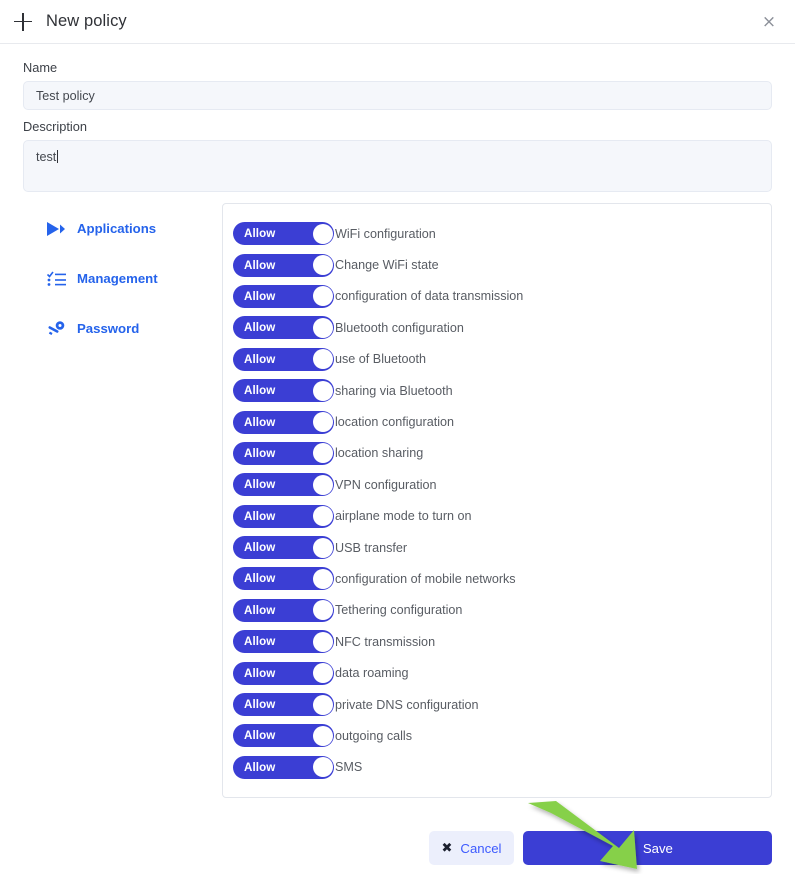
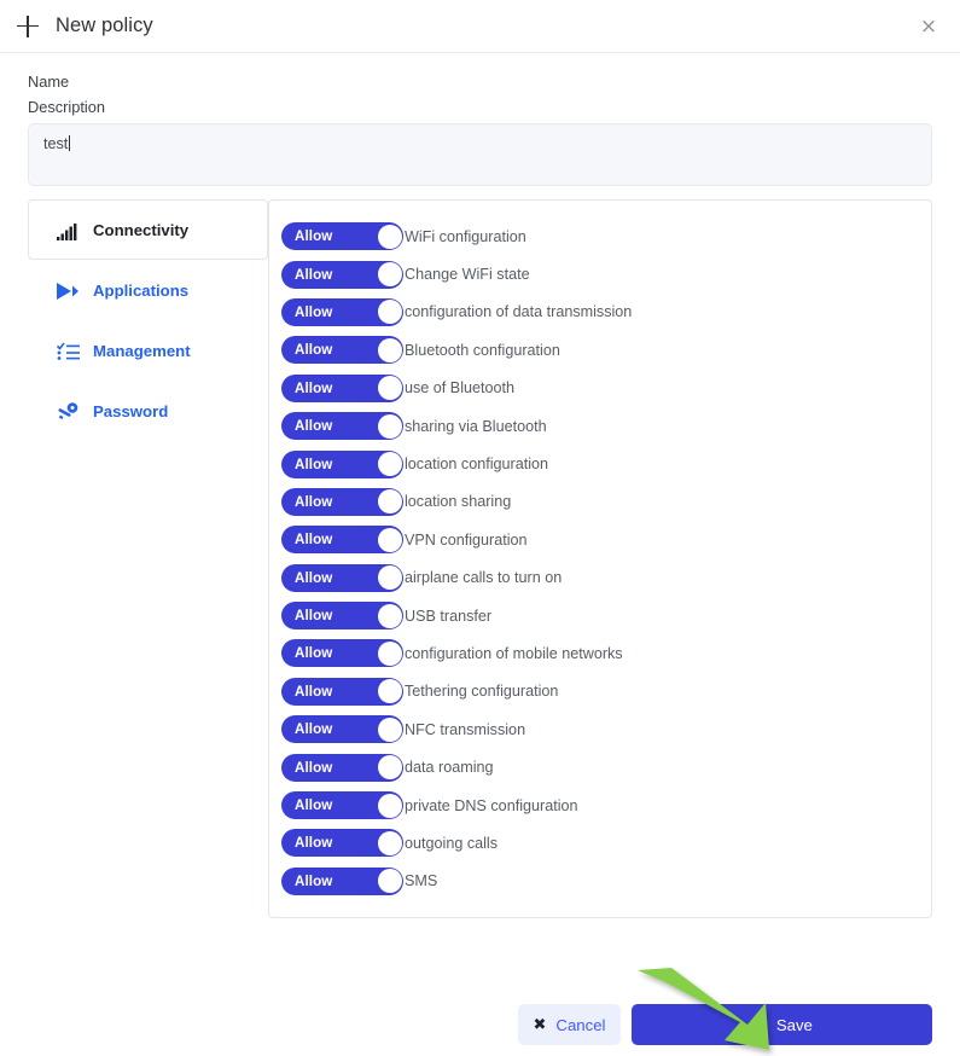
  New policy
  ×
  Name
- Test policy
  Description
  test
+ Connectivity
  Applications
  Management
  Password
  Allow
  WiFi configuration
  Allow
  Change WiFi state
  Allow
  configuration of data transmission
  Allow
  Bluetooth configuration
  Allow
  use of Bluetooth
  Allow
  sharing via Bluetooth
  Allow
  location configuration
  Allow
  location sharing
  Allow
  VPN configuration
  Allow
- airplane mode to turn on
+ airplane calls to turn on
  Allow
  USB transfer
  Allow
  configuration of mobile networks
  Allow
  Tethering configuration
  Allow
  NFC transmission
  Allow
  data roaming
  Allow
  private DNS configuration
  Allow
  outgoing calls
  Allow
  SMS
  ✖
  Cancel
  Save
